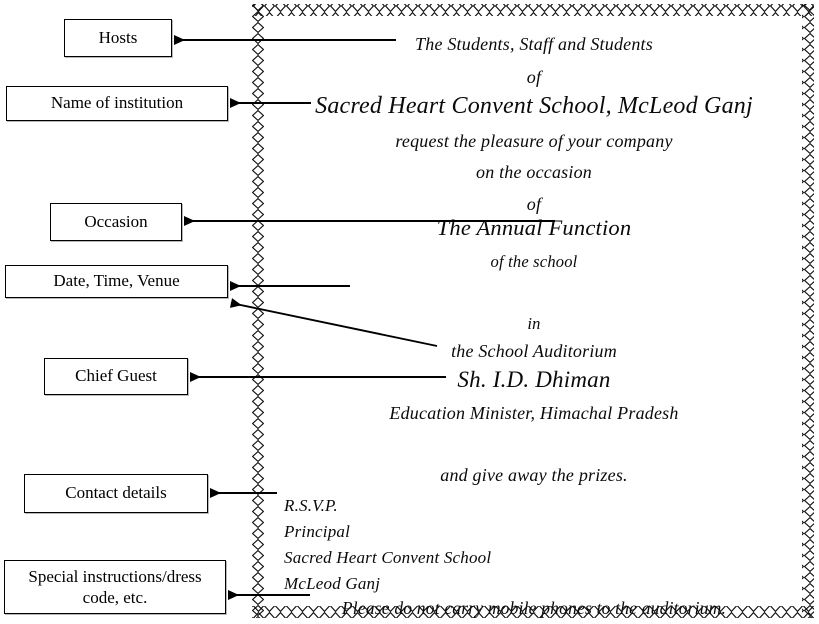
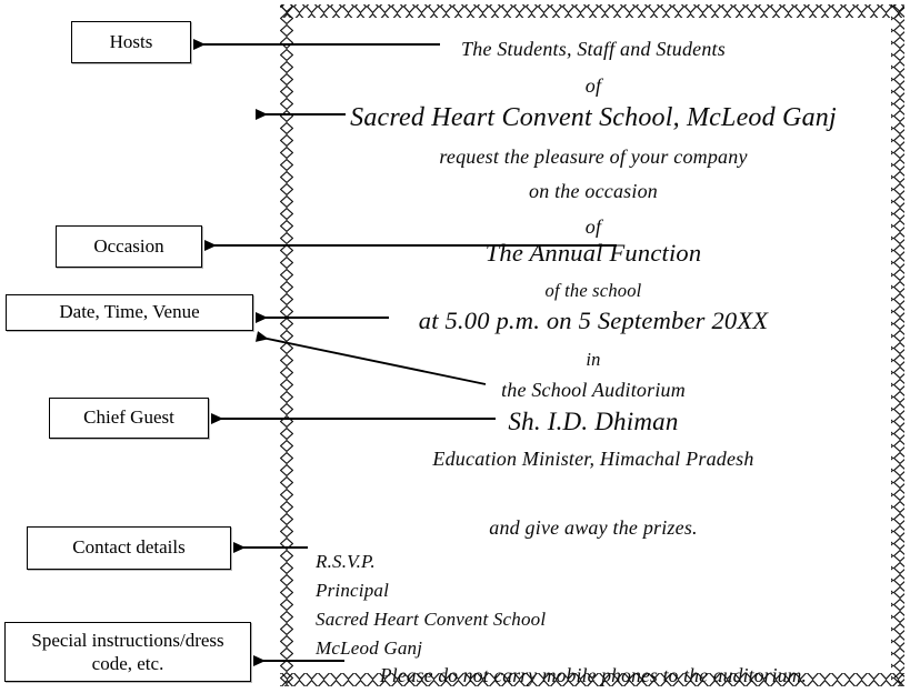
  The Students, Staff and Students
  of
  Sacred Heart Convent School, McLeod Ganj
  request the pleasure of your company
  on the occasion
  of
  The Annual Function
  of the school
+ at 5.00 p.m. on 5 September 20XX
  in
  the School Auditorium
  Sh. I.D. Dhiman
  Education Minister, Himachal Pradesh
  and give away the prizes.
  R.S.V.P.
  Principal
  Sacred Heart Convent School
  McLeod Ganj
  Hosts
- Name of institution
  Occasion
  Date, Time, Venue
  Chief Guest
  Contact details
  Special instructions/dress code, etc.
